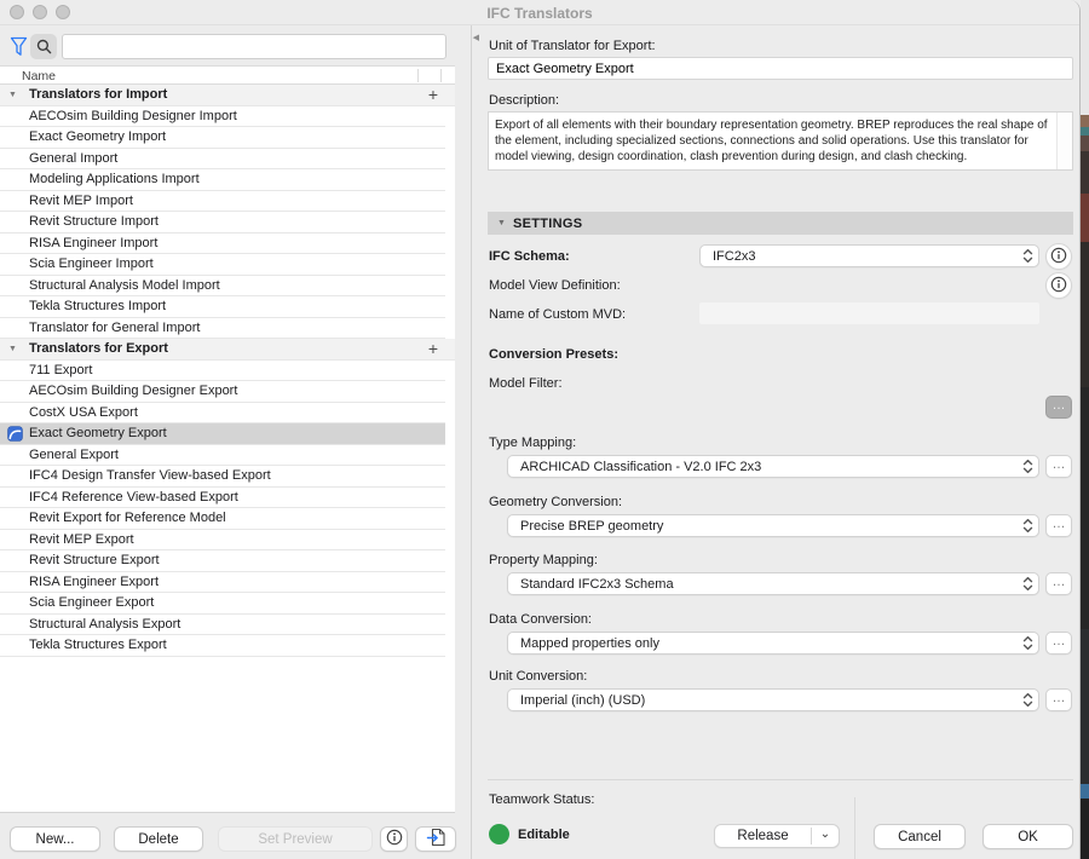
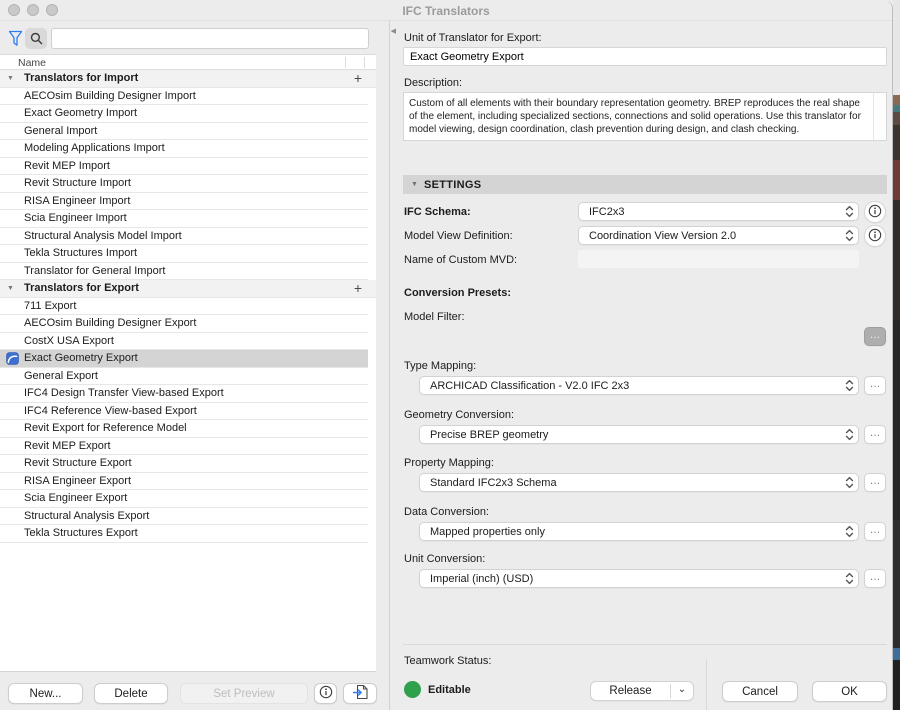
  IFC Translators
  Name
  Translators for Import
  +
  AECOsim Building Designer Import
  Exact Geometry Import
  General Import
  Modeling Applications Import
  Revit MEP Import
  Revit Structure Import
  RISA Engineer Import
  Scia Engineer Import
  Structural Analysis Model Import
  Tekla Structures Import
  Translator for General Import
  Translators for Export
  +
  711 Export
  AECOsim Building Designer Export
  CostX USA Export
  Exact Geometry Export
  General Export
  IFC4 Design Transfer View-based Export
  IFC4 Reference View-based Export
  Revit Export for Reference Model
  Revit MEP Export
  Revit Structure Export
  RISA Engineer Export
  Scia Engineer Export
  Structural Analysis Export
  Tekla Structures Export
  New...
  Delete
  Set Preview
  Unit of Translator for Export:
  Exact Geometry Export
  Description:
- Export of all elements with their boundary representation geometry. BREP reproduces the real shape of the element, including specialized sections, connections and solid operations. Use this translator for model viewing, design coordination, clash prevention during design, and clash checking.
+ Custom of all elements with their boundary representation geometry. BREP reproduces the real shape of the element, including specialized sections, connections and solid operations. Use this translator for model viewing, design coordination, clash prevention during design, and clash checking.
  SETTINGS
  IFC Schema:
  IFC2x3
  Model View Definition:
+ Coordination View Version 2.0
  Name of Custom MVD:
  Conversion Presets:
  Model Filter:
  …
  Type Mapping:
  ARCHICAD Classification - V2.0 IFC 2x3
  …
  Geometry Conversion:
  Precise BREP geometry
  …
  Property Mapping:
  Standard IFC2x3 Schema
  …
  Data Conversion:
  Mapped properties only
  …
  Unit Conversion:
  Imperial (inch) (USD)
  …
  Teamwork Status:
  Editable
  Release
  ⌄
  Cancel
  OK
